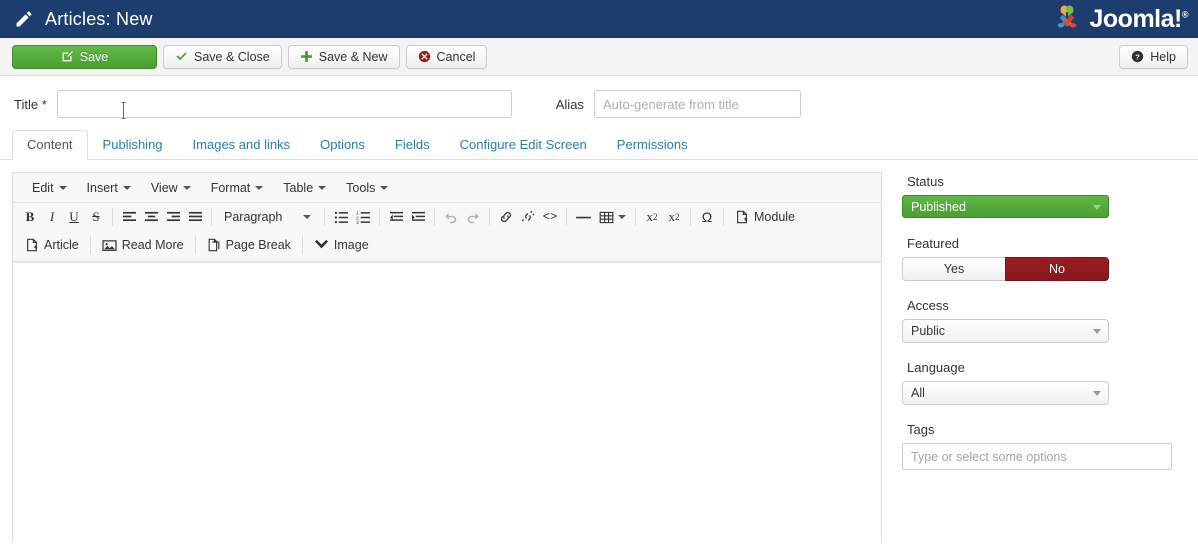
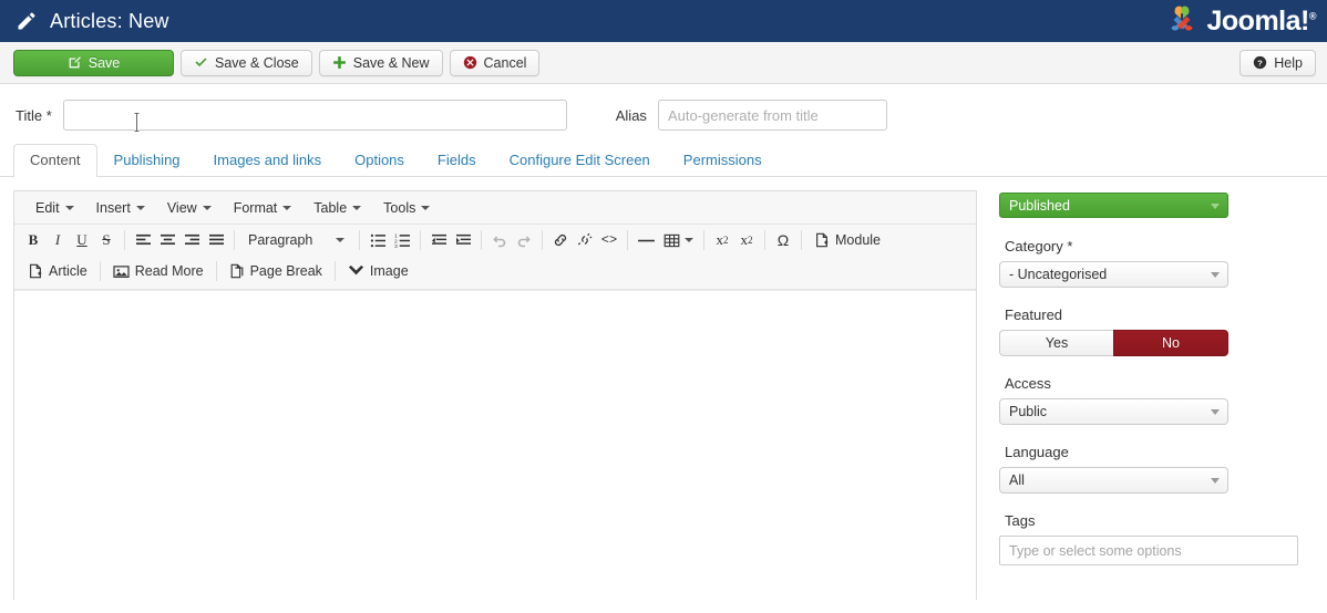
  Articles: New
  Joomla!®
  Save
  Save & Close
  Save & New
  Cancel
  ?
  Help
  Title *
  Alias
  Auto-generate from title
  Content
  Publishing
  Images and links
  Options
  Fields
  Configure Edit Screen
  Permissions
  Edit
  Insert
  View
  Format
  Table
  Tools
  B
  I
  U
  S
  Paragraph
  <>
  x
  2
  x
  2
  Ω
  Module
  Article
  Read More
  Page Break
  Image
- Status
  Published
+ Category *
+ - Uncategorised
  Featured
  Yes
  No
  Access
  Public
  Language
  All
  Tags
  Type or select some options
